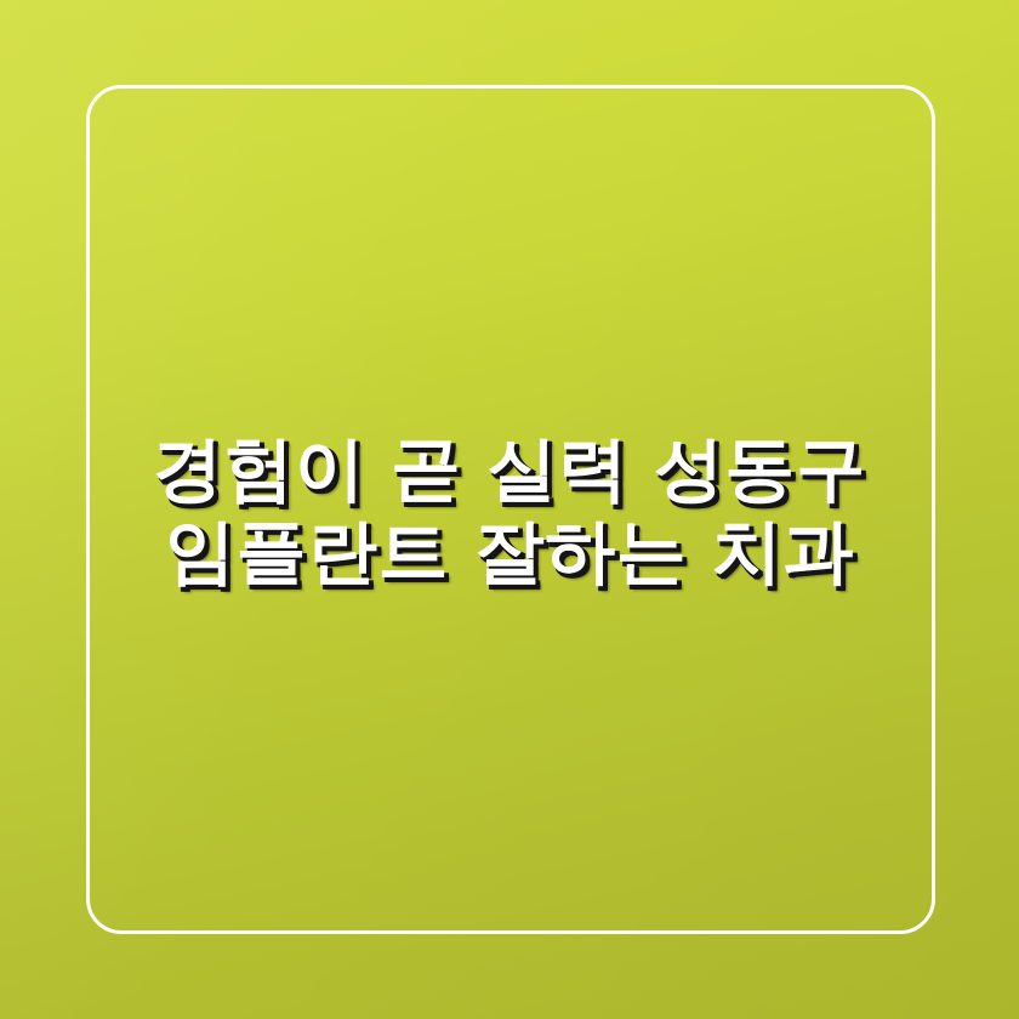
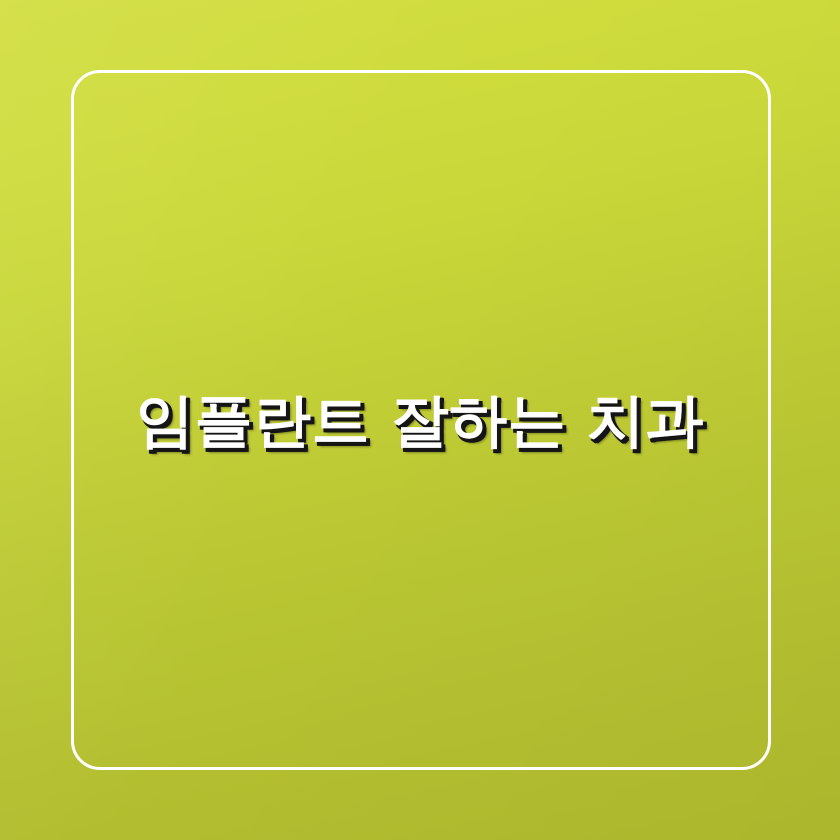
- 경험이 곧 실력 성동구
  임플란트 잘하는 치과
